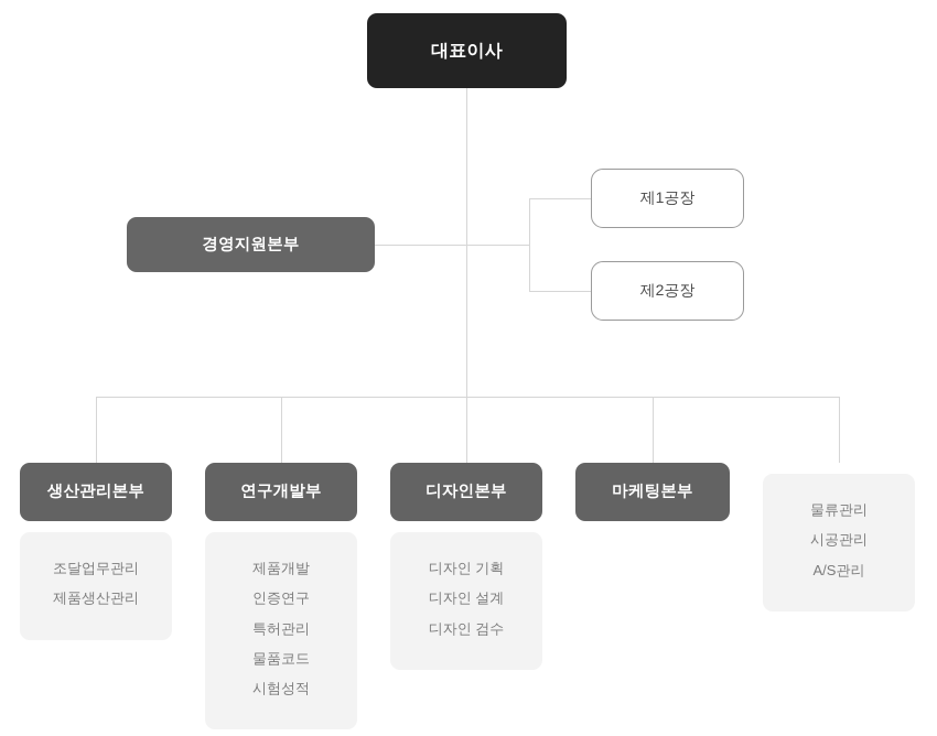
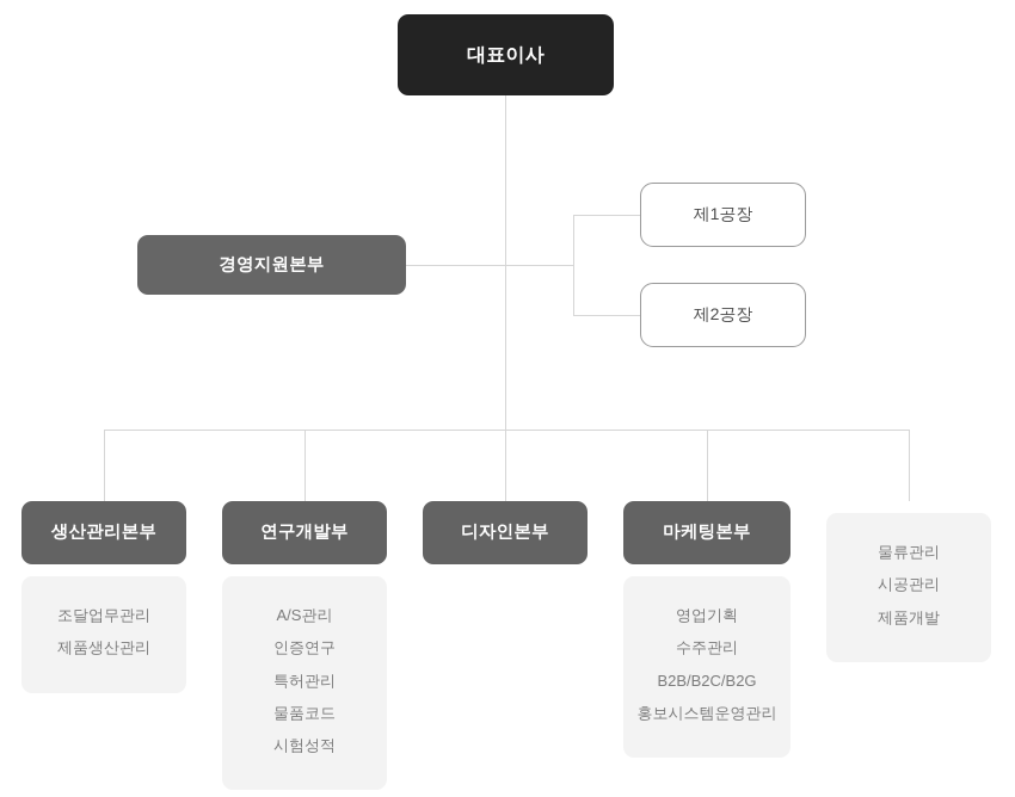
  대표이사
  경영지원본부
  제1공장
  제2공장
  생산관리본부
  조달업무관리
  제품생산관리
  연구개발부
- 제품개발
+ A/S관리
  인증연구
  특허관리
  물품코드
  시험성적
  디자인본부
- 디자인 기획
- 디자인 설계
- 디자인 검수
  마케팅본부
+ 영업기획
+ 수주관리
+ B2B/B2C/B2G
+ 홍보시스템운영관리
  물류관리
  시공관리
- A/S관리
+ 제품개발
